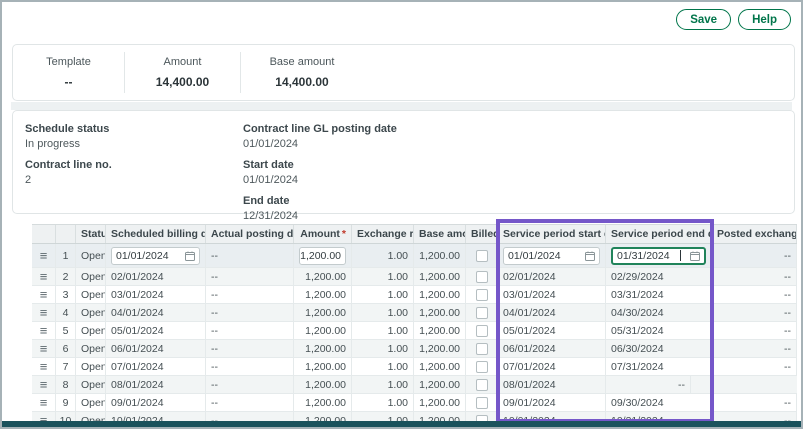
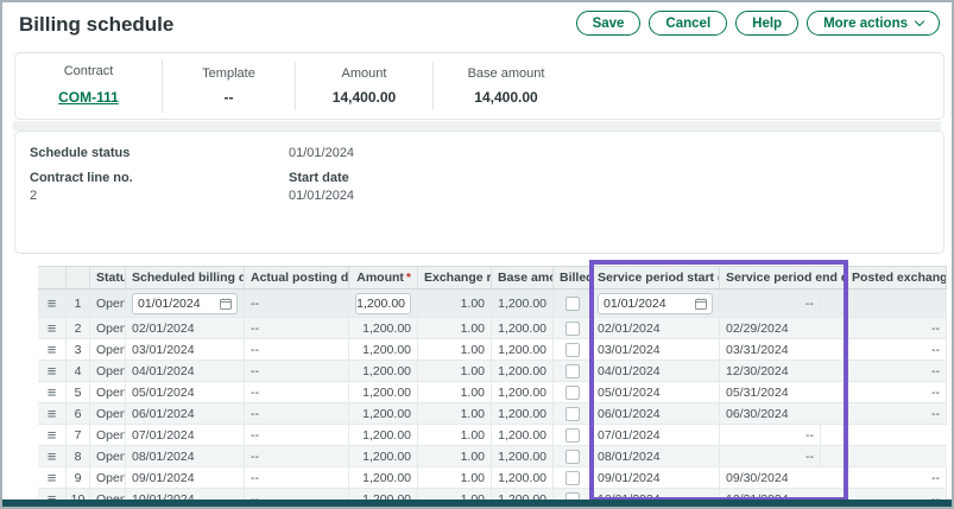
+ Billing schedule
  Save
+ Cancel
  Help
+ More actions
+ Contract
+ COM-111
  Template
  --
  Amount
  14,400.00
  Base amount
  14,400.00
  Schedule status
- In progress
  Contract line no.
  2
- Contract line GL posting date
  01/01/2024
  Start date
  01/01/2024
- End date
- 12/31/2024
  Statu
  Scheduled billing d
  Actual posting d
  Amount *
  Exchange r
  Billed
  Service period start
  Service period end
  Posted exchang
  ≡
  1
  Open
  01/01/2024
  --
  1,200.00
  1.00
  1,200.00
  01/01/2024
- 01/31/2024
  --
  ≡
  2
  Open
  02/01/2024
  --
  1,200.00
  1.00
  1,200.00
  02/01/2024
  02/29/2024
  --
  ≡
  3
  Open
  03/01/2024
  --
  1,200.00
  1.00
  1,200.00
  03/01/2024
  03/31/2024
  --
  ≡
  4
  Open
  04/01/2024
  --
  1,200.00
  1.00
  1,200.00
  04/01/2024
- 04/30/2024
+ 12/30/2024
  --
  ≡
  5
  Open
  05/01/2024
  --
  1,200.00
  1.00
  1,200.00
  05/01/2024
  05/31/2024
  --
  ≡
  6
  Open
  06/01/2024
  --
  1,200.00
  1.00
  1,200.00
  06/01/2024
  06/30/2024
  --
  ≡
  7
  Open
  07/01/2024
  --
  1,200.00
  1.00
  1,200.00
  07/01/2024
- 07/31/2024
  --
  ≡
  8
  Open
  08/01/2024
  --
  1,200.00
  1.00
  1,200.00
  08/01/2024
  --
  ≡
  9
  Open
  09/01/2024
  --
  1,200.00
  1.00
  1,200.00
  09/01/2024
  09/30/2024
  --
  ≡
